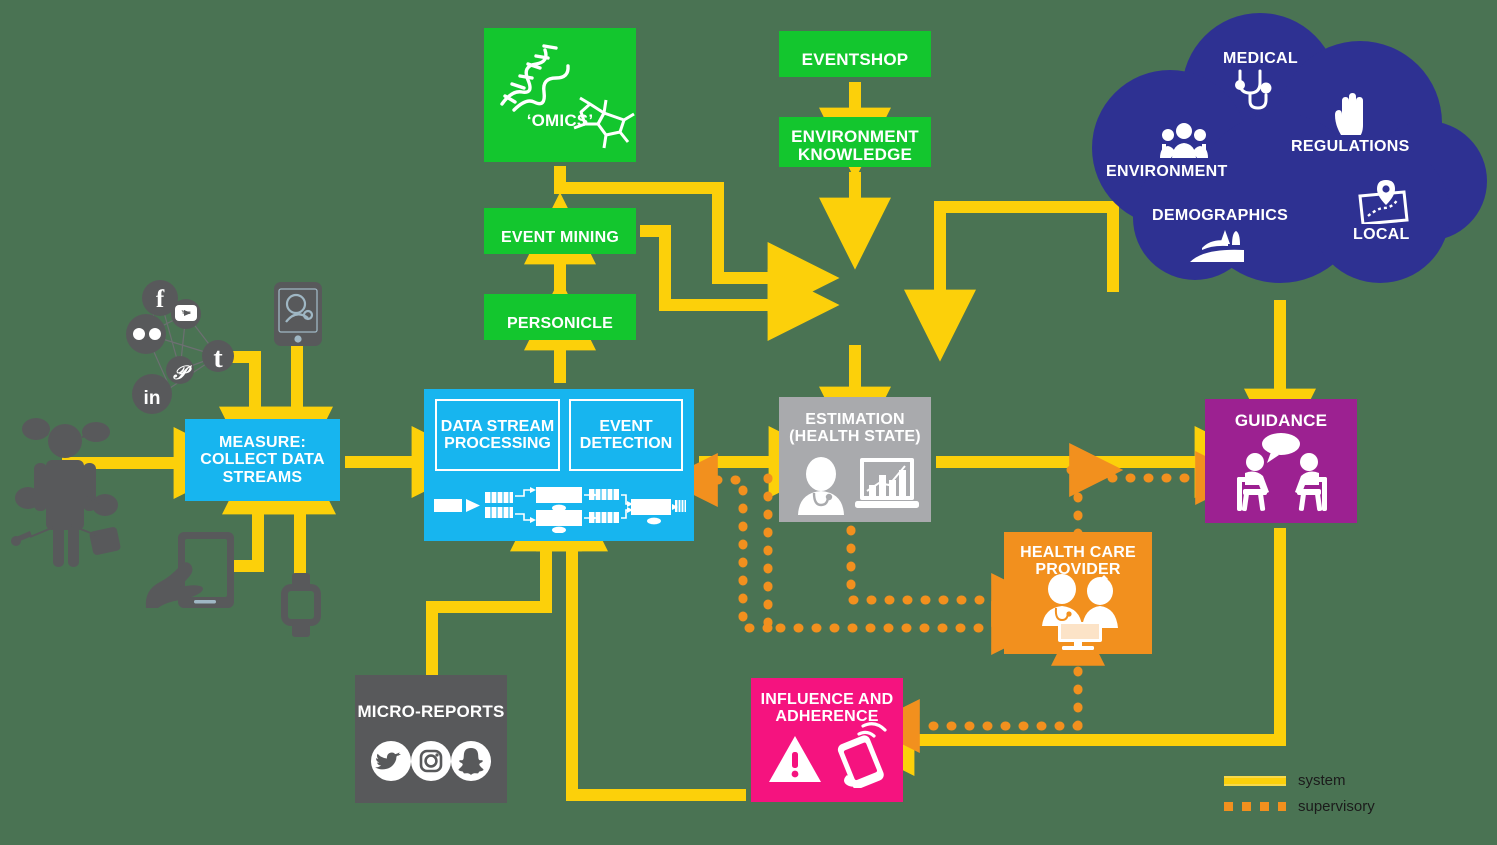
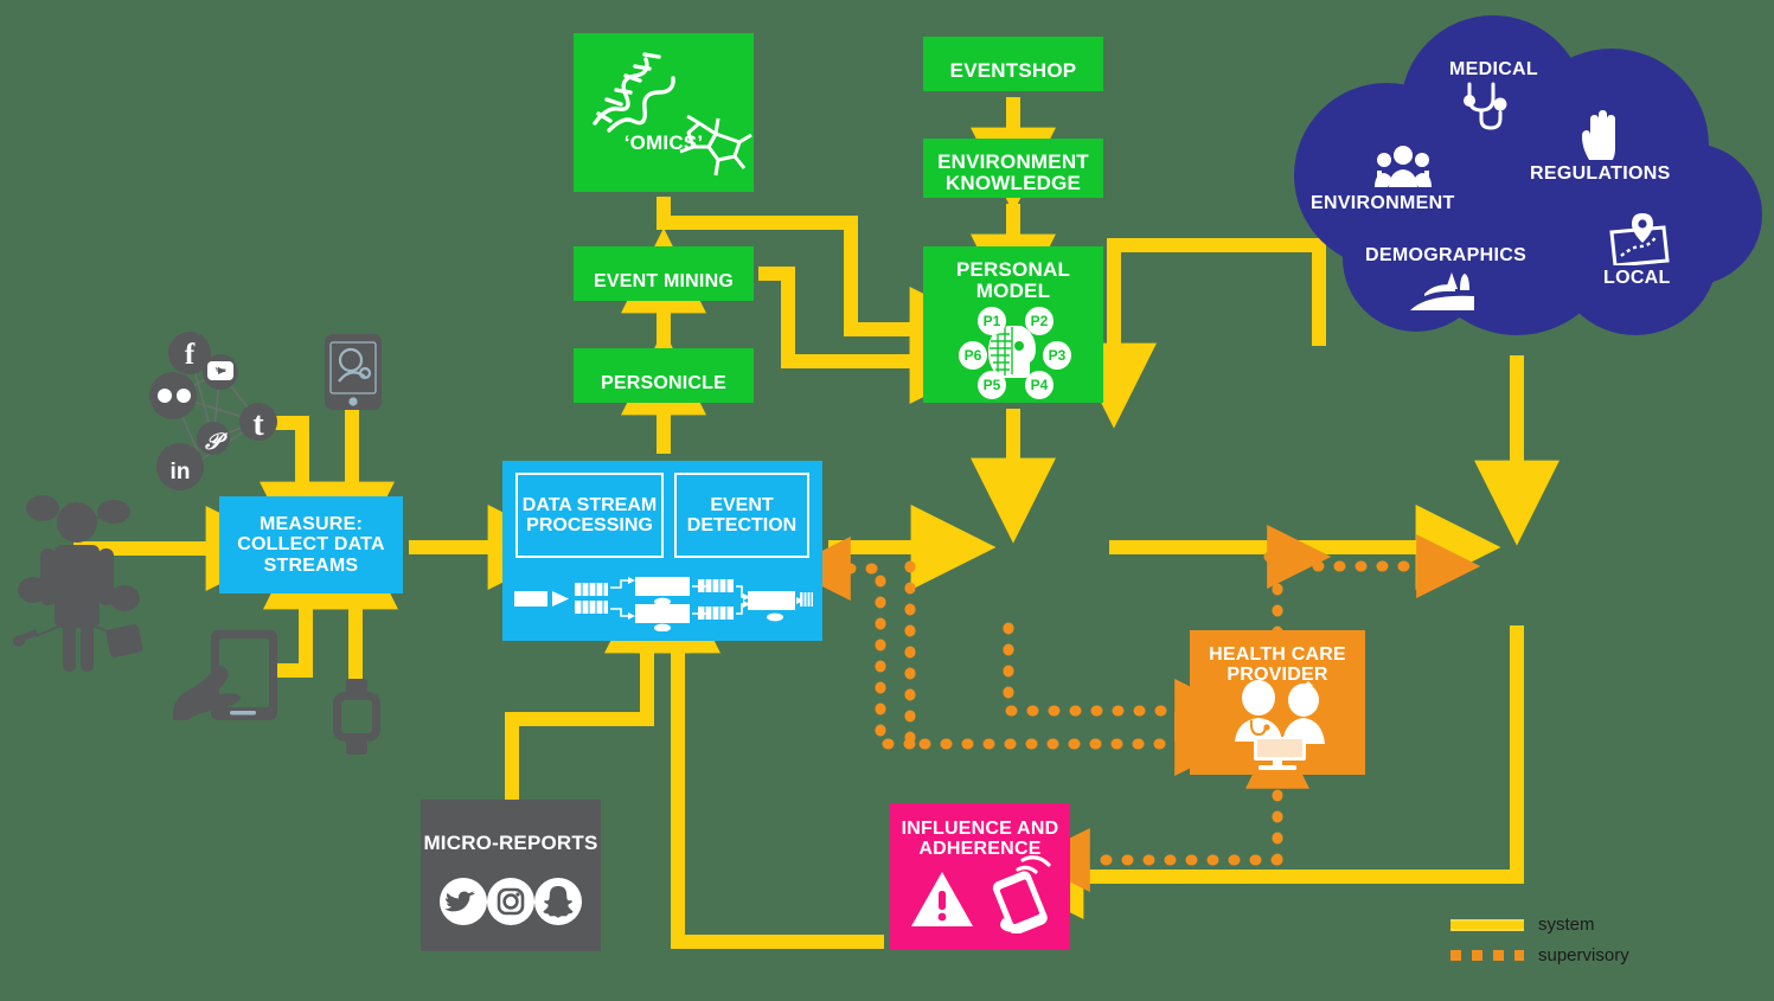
  f
  t
  𝒫
  in
  MEASURE: COLLECT DATA STREAMS
  ‘OMICS’
  EVENTSHOP
  ENVIRONMENT KNOWLEDGE
  EVENT MINING
  PERSONICLE
+ PERSONAL MODEL
+ P1
+ P2
+ P3
+ P4
+ P5
+ P6
  DATA STREAM PROCESSING
  EVENT DETECTION
- ESTIMATION (HEALTH STATE)
- GUIDANCE
  HEALTH CARE PROVIDER
  INFLUENCE AND ADHERENCE
  MICRO-REPORTS
  MEDICAL
  ENVIRONMENT
  REGULATIONS
  DEMOGRAPHICS
  LOCAL
  system
  supervisory
